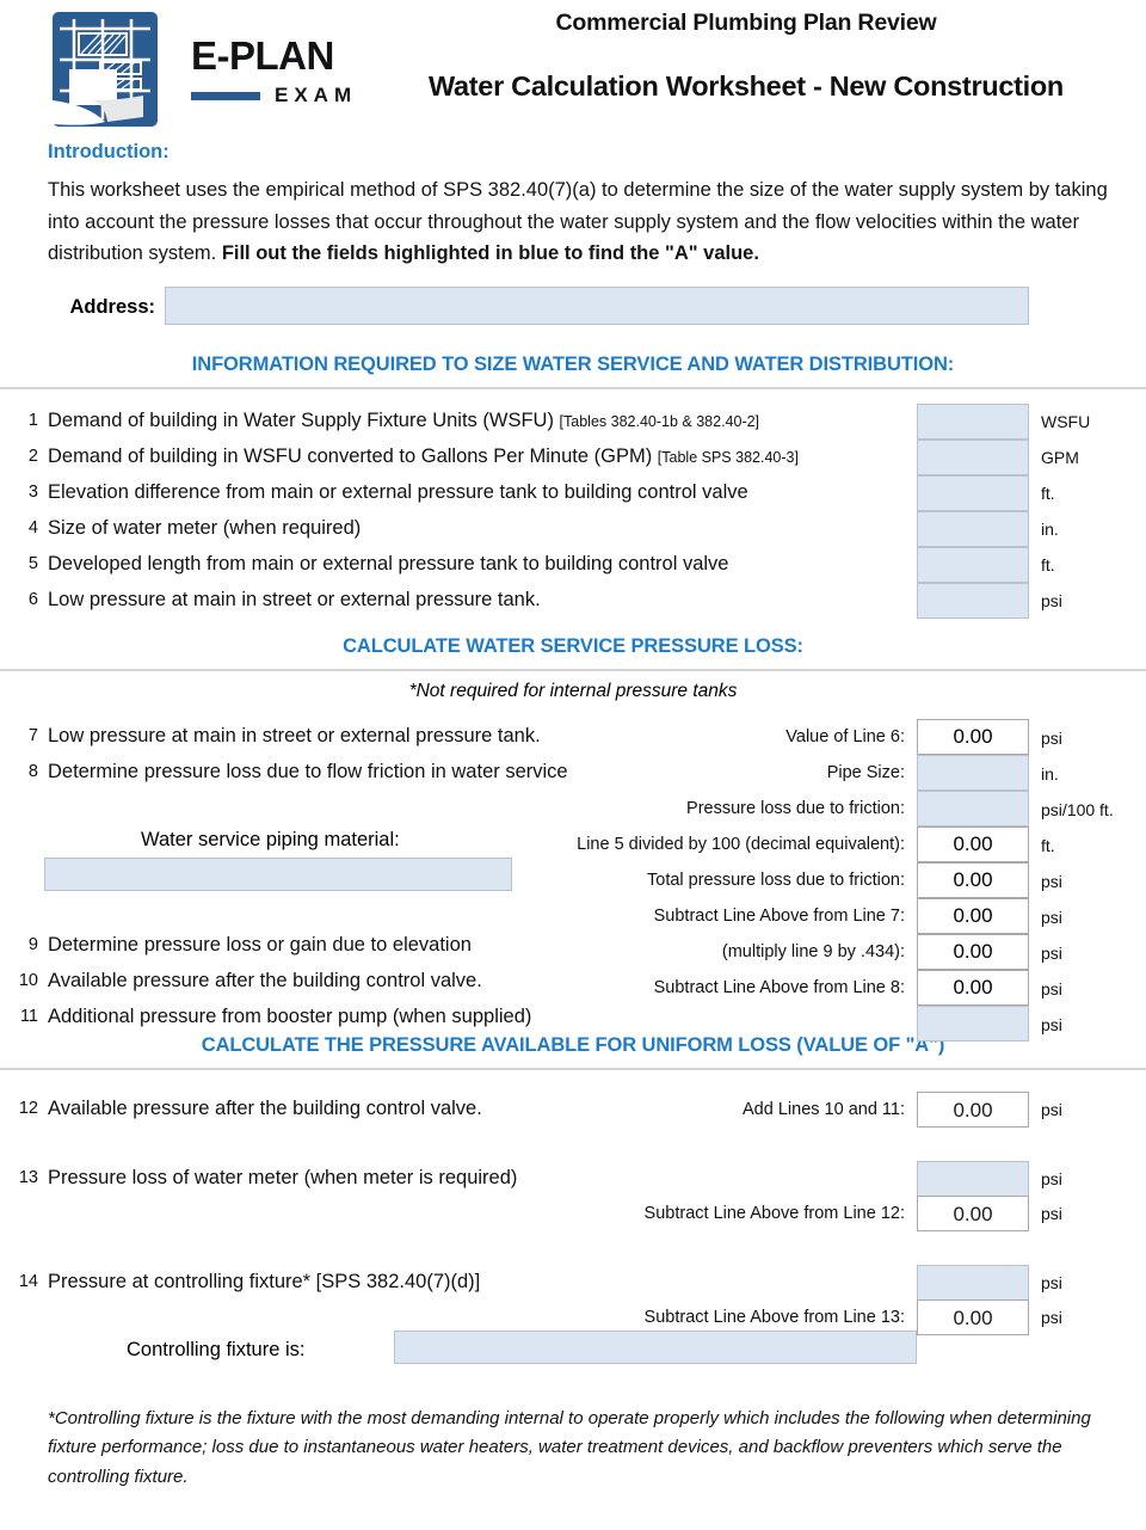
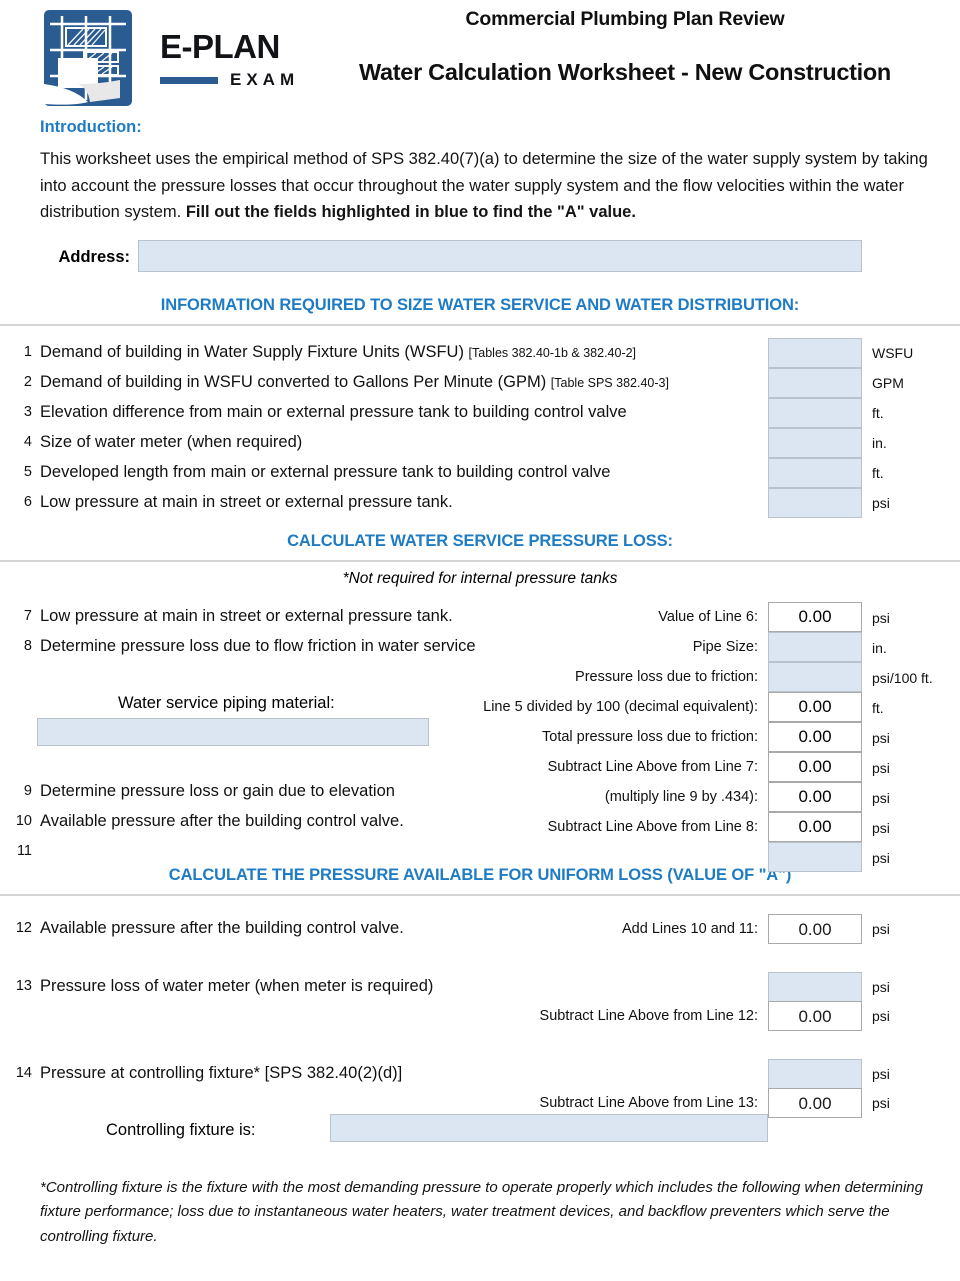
  E-PLAN
  EXAM
  Commercial Plumbing Plan Review
  Water Calculation Worksheet - New Construction
  Introduction:
  This worksheet uses the empirical method of SPS 382.40(7)(a) to determine the size of the water supply system by taking into account the pressure losses that occur throughout the water supply system and the flow velocities within the water distribution system. Fill out the fields highlighted in blue to find the "A" value.
  Address:
  INFORMATION REQUIRED TO SIZE WATER SERVICE AND WATER DISTRIBUTION:
  1
  Demand of building in Water Supply Fixture Units (WSFU) [Tables 382.40-1b & 382.40-2]
  WSFU
  2
  Demand of building in WSFU converted to Gallons Per Minute (GPM) [Table SPS 382.40-3]
  GPM
  3
  Elevation difference from main or external pressure tank to building control valve
  ft.
  4
  Size of water meter (when required)
  in.
  5
  Developed length from main or external pressure tank to building control valve
  ft.
  6
  Low pressure at main in street or external pressure tank.
  psi
  CALCULATE WATER SERVICE PRESSURE LOSS:
  *Not required for internal pressure tanks
  7
  Low pressure at main in street or external pressure tank.
  8
  Determine pressure loss due to flow friction in water service
  9
  Determine pressure loss or gain due to elevation
  10
  Available pressure after the building control valve.
  11
- Additional pressure from booster pump (when supplied)
  Water service piping material:
  0.00
  0.00
  0.00
  0.00
  0.00
  0.00
  Value of Line 6:
  psi
  Pipe Size:
  in.
  Pressure loss due to friction:
  psi/100 ft.
  Line 5 divided by 100 (decimal equivalent):
  ft.
  Total pressure loss due to friction:
  psi
  Subtract Line Above from Line 7:
  psi
  (multiply line 9 by .434):
  psi
  Subtract Line Above from Line 8:
  psi
  psi
  CALCULATE THE PRESSURE AVAILABLE FOR UNIFORM LOSS (VALUE OF "A")
  12
  Available pressure after the building control valve.
  Add Lines 10 and 11:
  0.00
  psi
  13
  Pressure loss of water meter (when meter is required)
  psi
  Subtract Line Above from Line 12:
  0.00
  psi
  14
- Pressure at controlling fixture* [SPS 382.40(7)(d)]
+ Pressure at controlling fixture* [SPS 382.40(2)(d)]
  psi
  Subtract Line Above from Line 13:
  0.00
  psi
  Controlling fixture is:
- *Controlling fixture is the fixture with the most demanding internal to operate properly which includes the following when determining fixture performance; loss due to instantaneous water heaters, water treatment devices, and backflow preventers which serve the controlling fixture.
+ *Controlling fixture is the fixture with the most demanding pressure to operate properly which includes the following when determining fixture performance; loss due to instantaneous water heaters, water treatment devices, and backflow preventers which serve the controlling fixture.
